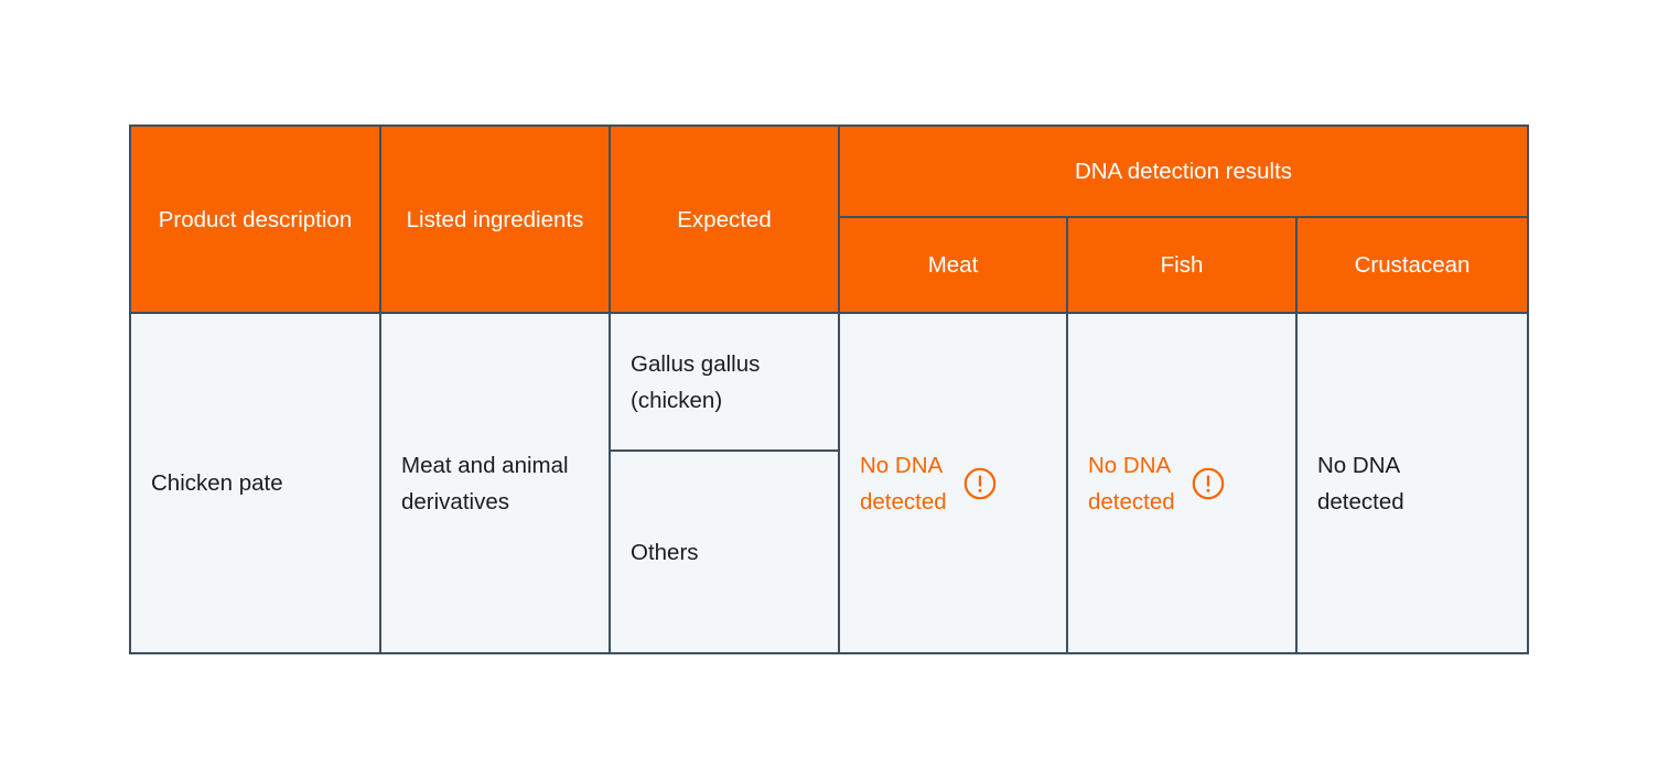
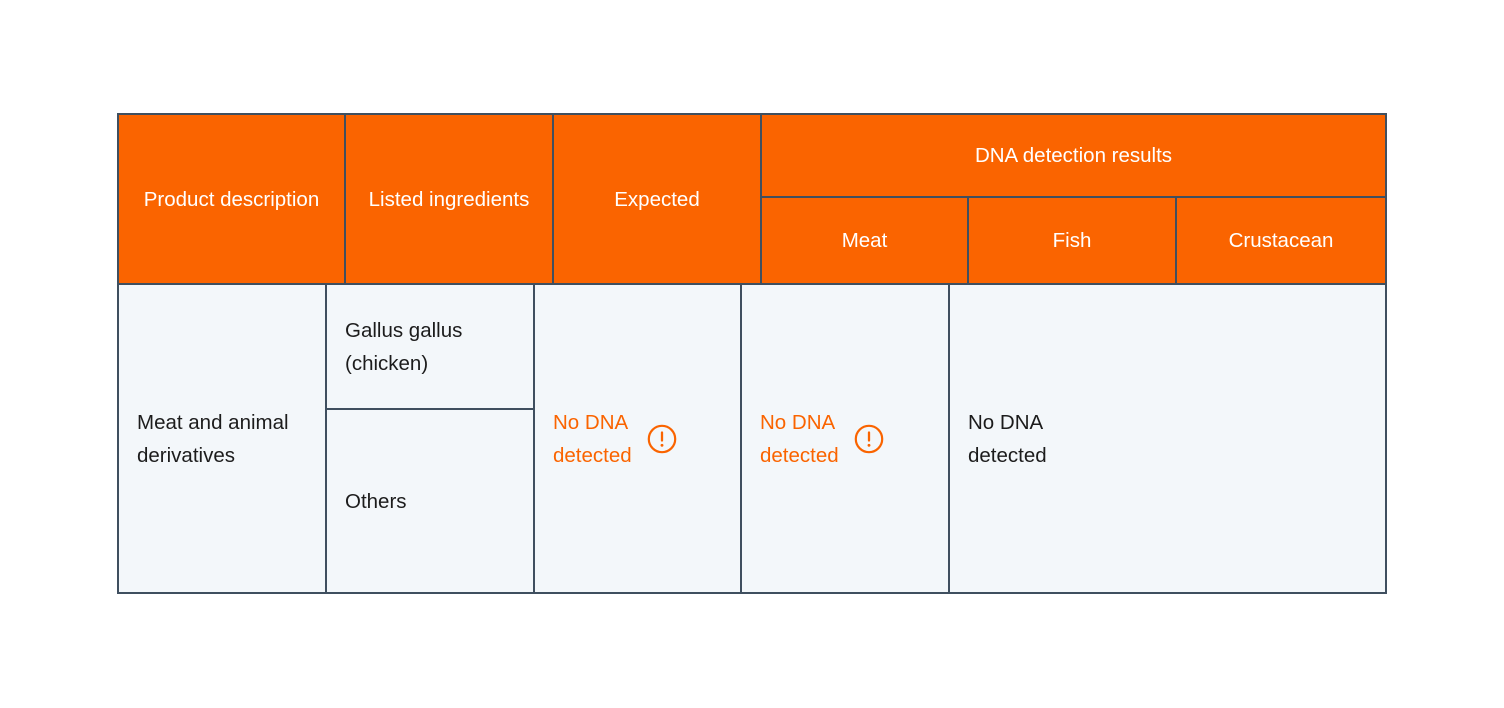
  Product description
  Listed ingredients
  Expected
  DNA detection results
  Meat
  Fish
  Crustacean
- Chicken pate
  Meat and animal derivatives
  Gallus gallus (chicken)
  Others
  No DNA
  detected
  No DNA
  detected
  No DNA
  detected
